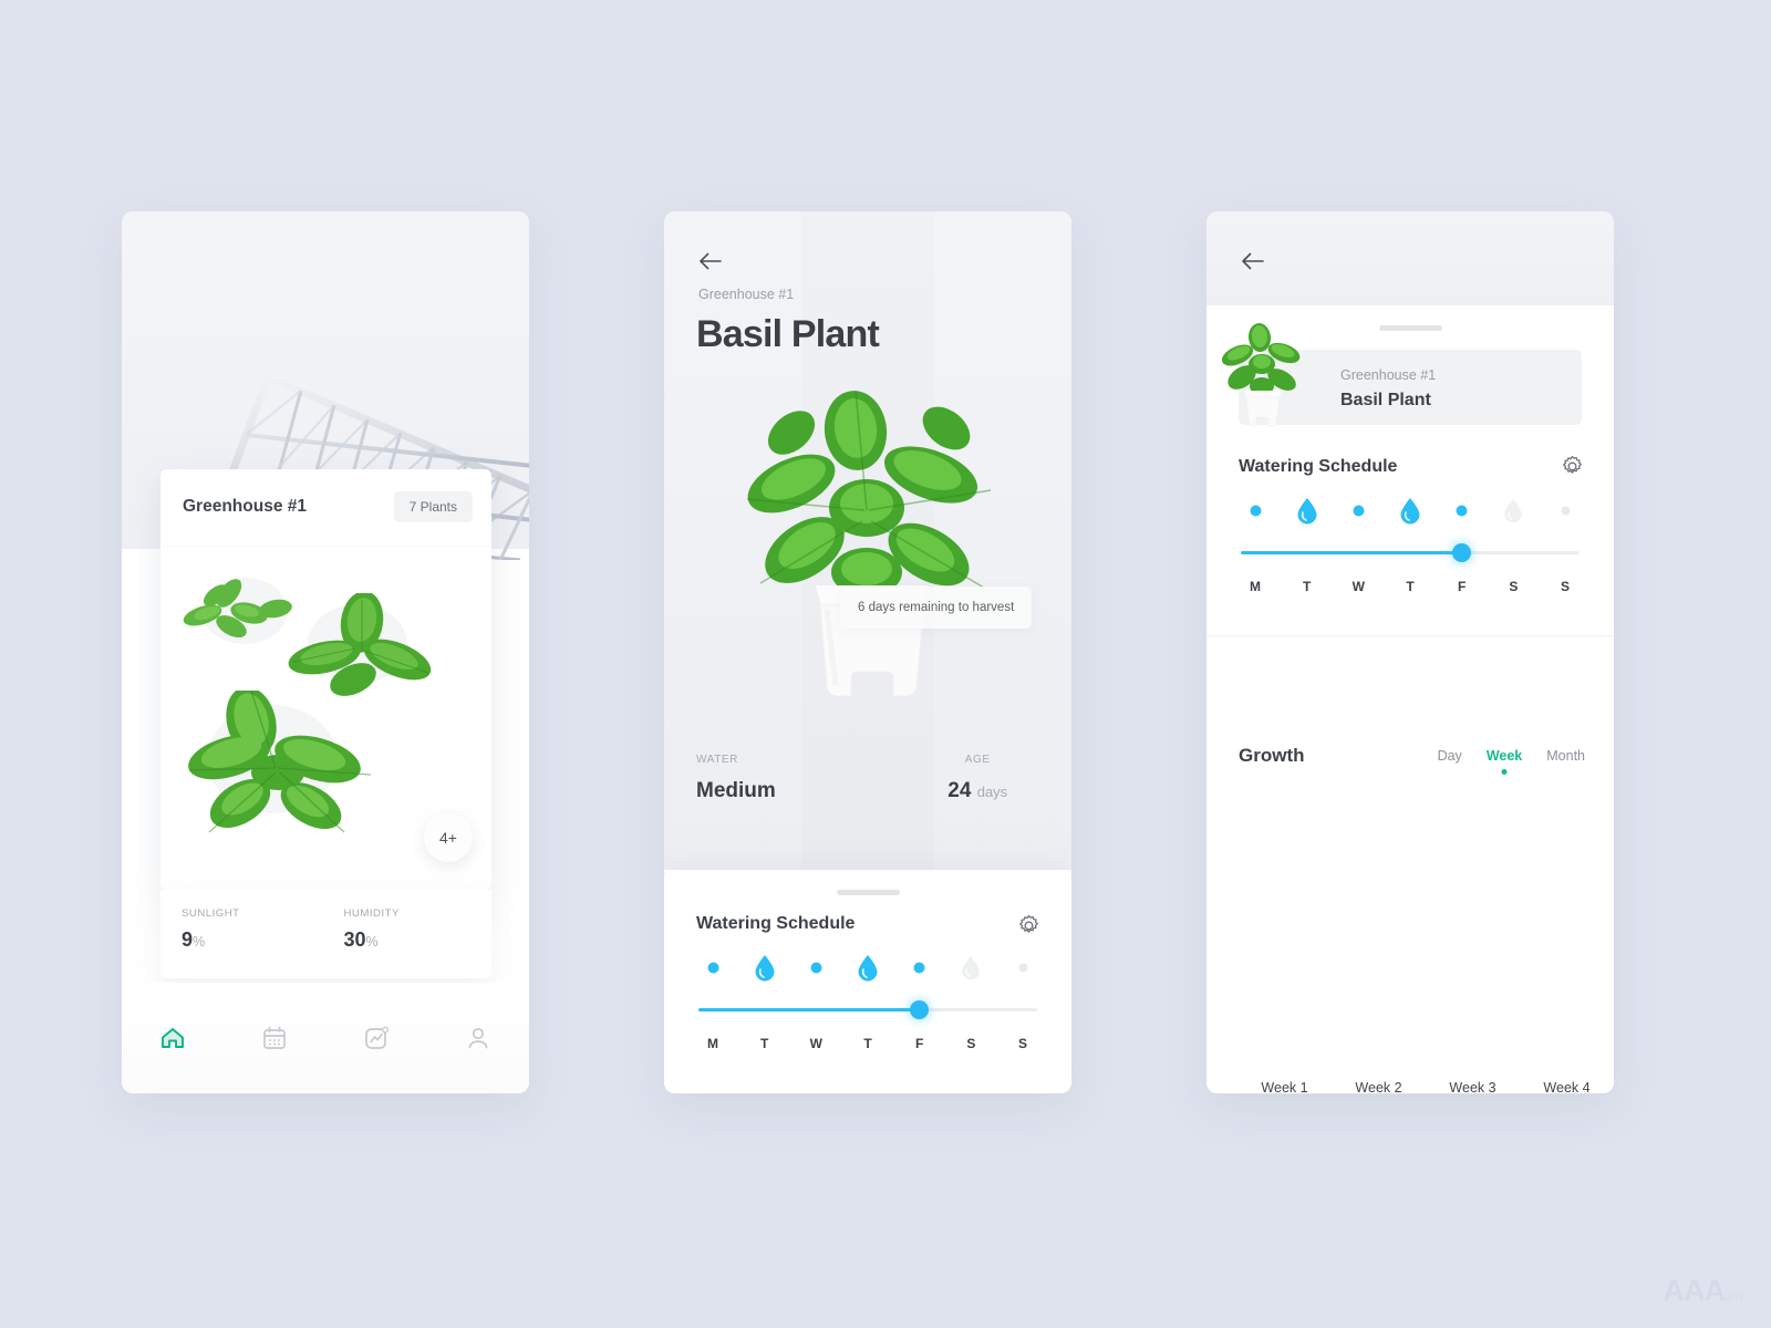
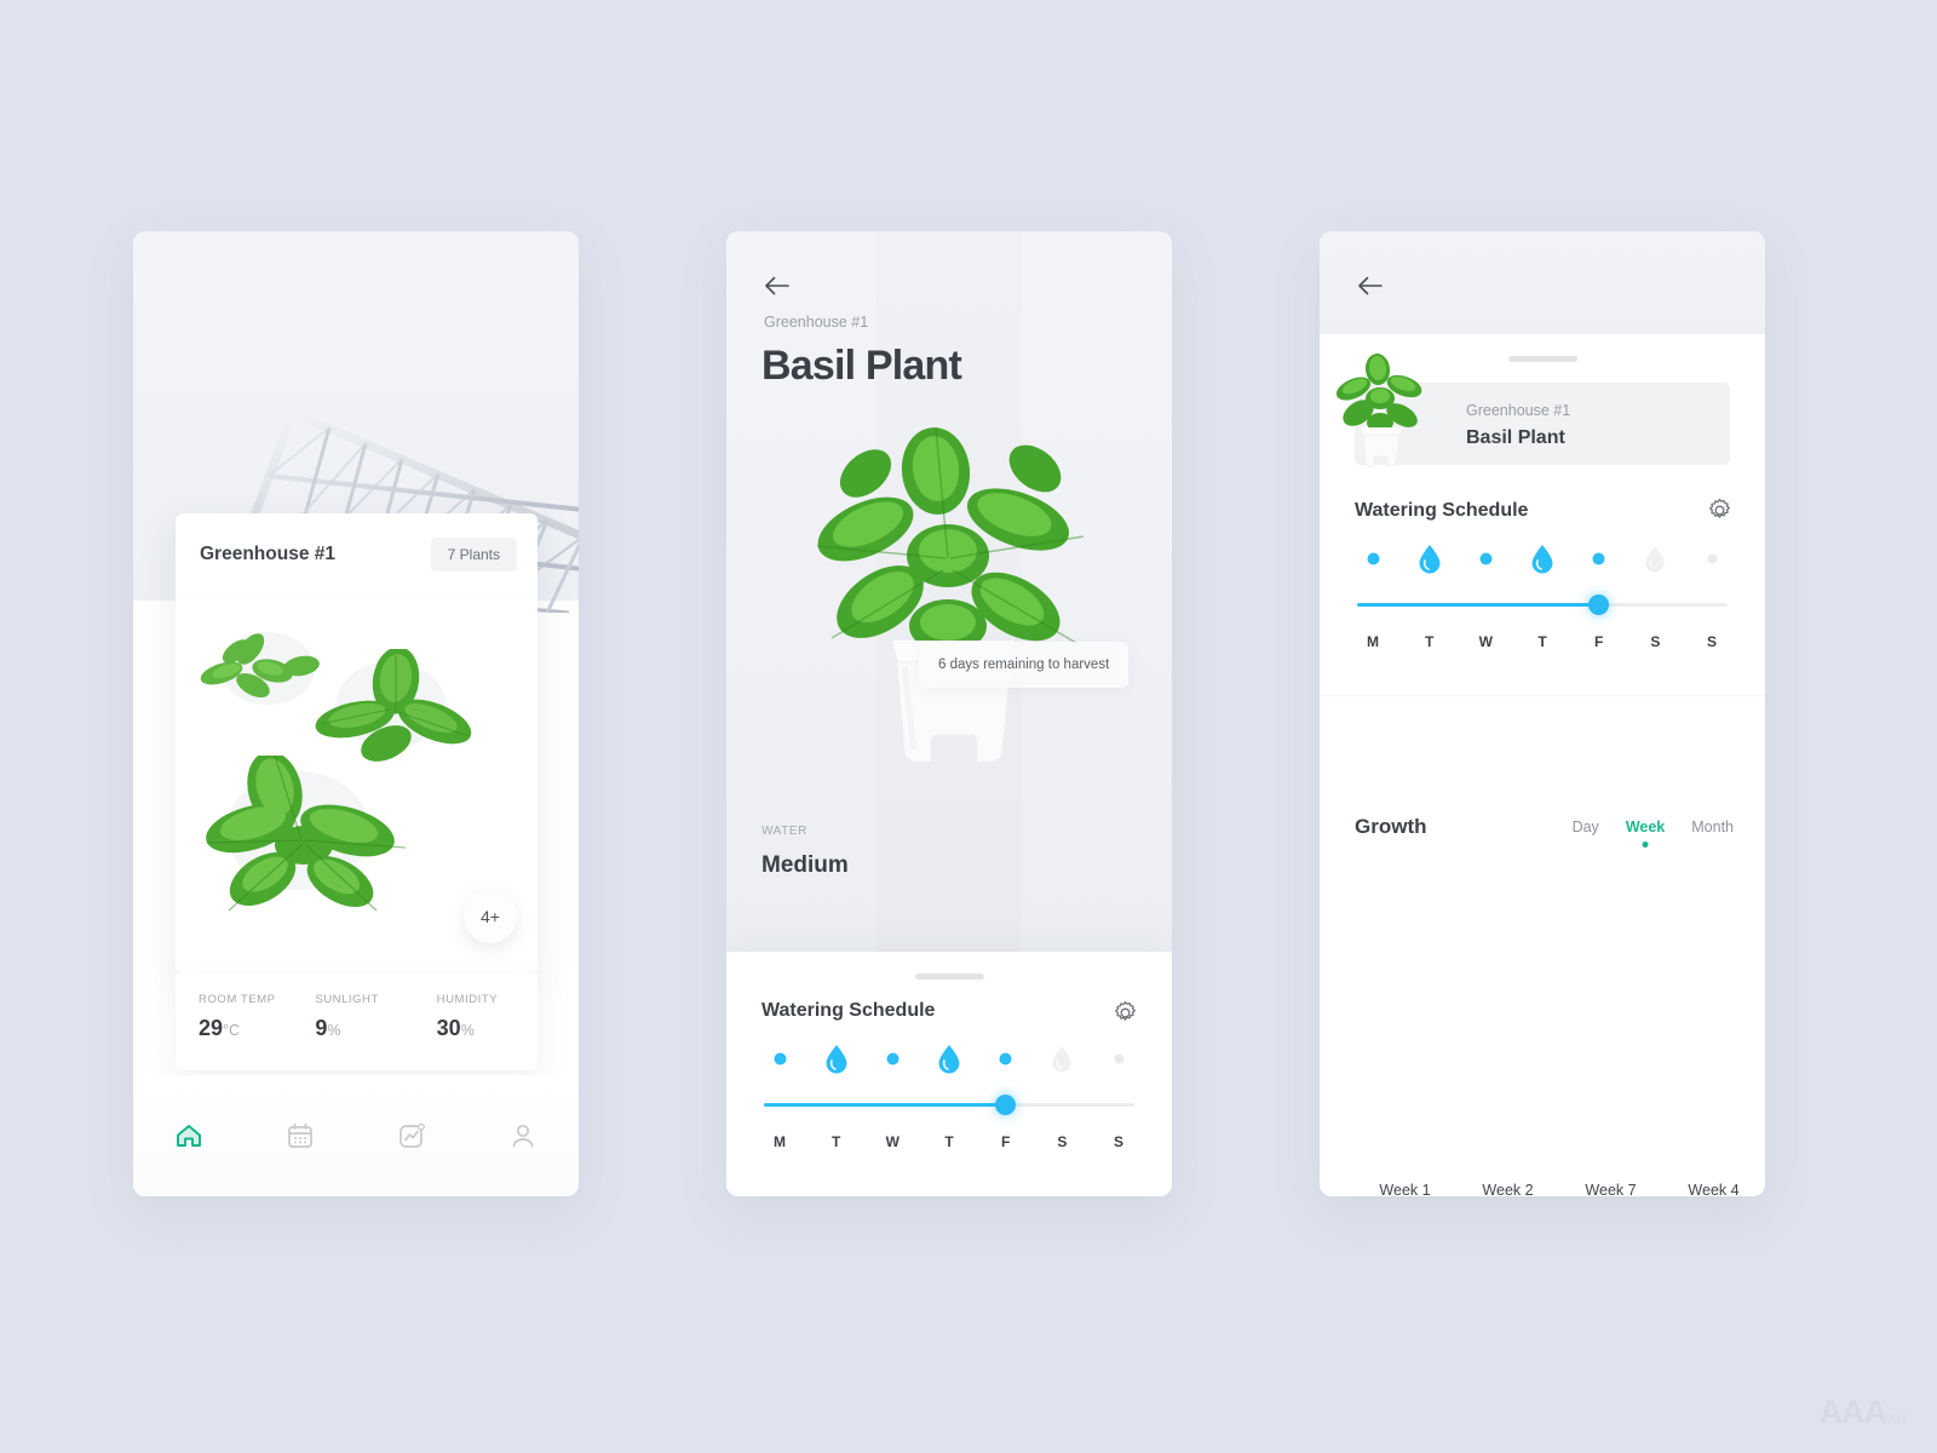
  Greenhouse #1
  7 Plants
  4+
+ ROOM TEMP
+ 29°C
  SUNLIGHT
  9%
  HUMIDITY
  30%
  Greenhouse #1
  Basil Plant
  6 days remaining to harvest
  WATER
  Medium
- AGE
- 24 days
  Watering Schedule
  M
  T
  W
  T
  F
  S
  S
  Greenhouse #1
  Basil Plant
  Watering Schedule
  M
  T
  W
  T
  F
  S
  S
  Growth
  Day
  Week
  Month
  Week 1
  Week 2
- Week 3
+ Week 7
  Week 4
